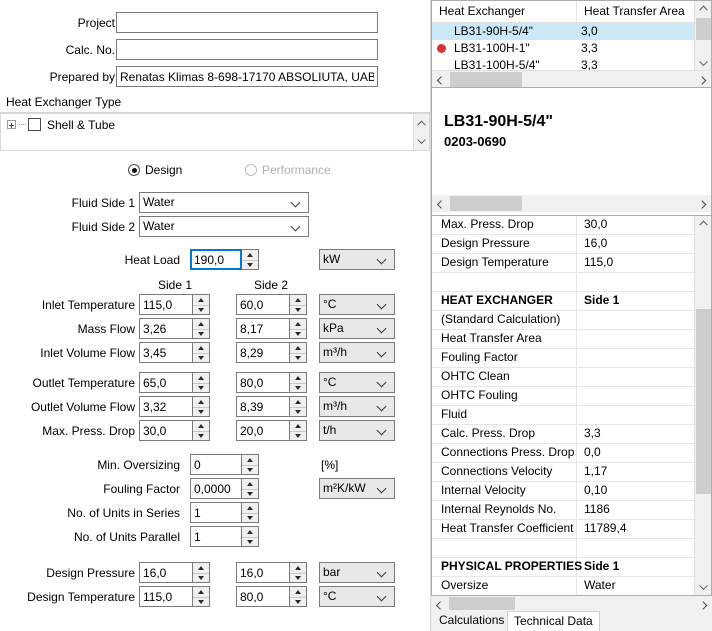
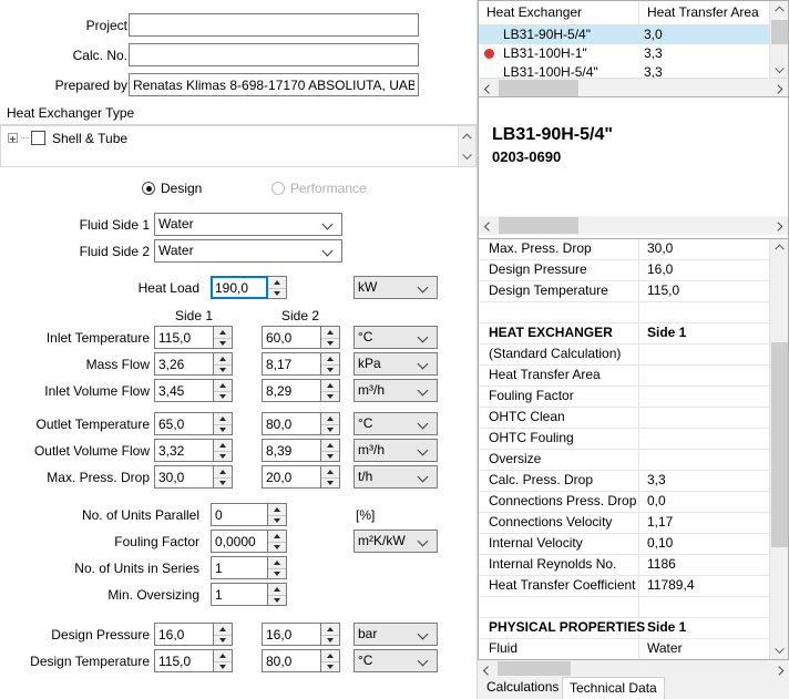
  Project
  Calc. No.
  Prepared by
  Renatas Klimas 8-698-17170 ABSOLIUTA, UAB
  Heat Exchanger Type
  Shell & Tube
  Design
  Performance
  Fluid Side 1
  Water
  Fluid Side 2
  Water
  Heat Load
  190,0
  kW
  Side 1
  Side 2
  Inlet Temperature
  115,0
  60,0
  °C
  Mass Flow
  3,26
  8,17
  kPa
  Inlet Volume Flow
  3,45
  8,29
  m³/h
  Outlet Temperature
  65,0
  80,0
  °C
  Outlet Volume Flow
  3,32
  8,39
  m³/h
  Max. Press. Drop
  30,0
  20,0
  t/h
- Min. Oversizing
+ No. of Units Parallel
  0
  [%]
  Fouling Factor
  0,0000
  m²K/kW
  No. of Units in Series
  1
- No. of Units Parallel
+ Min. Oversizing
  1
  Design Pressure
  16,0
  16,0
  bar
  Design Temperature
  115,0
  80,0
  °C
  Heat Exchanger
  Heat Transfer Area
  LB31-90H-5/4"
  3,0
  LB31-100H-1"
  3,3
  LB31-100H-5/4"
  3,3
  LB31-90H-5/4"
  0203-0690
  Max. Press. Drop
  30,0
  Design Pressure
  16,0
  Design Temperature
  115,0
  HEAT EXCHANGER
  Side 1
  (Standard Calculation)
  Heat Transfer Area
  Fouling Factor
  OHTC Clean
  OHTC Fouling
- Fluid
+ Oversize
  Calc. Press. Drop
  3,3
  Connections Press. Drop
  0,0
  Connections Velocity
  1,17
  Internal Velocity
  0,10
  Internal Reynolds No.
  1186
  Heat Transfer Coefficient
  11789,4
  PHYSICAL PROPERTIES
  Side 1
- Oversize
+ Fluid
  Water
  Calculations
  Technical Data
